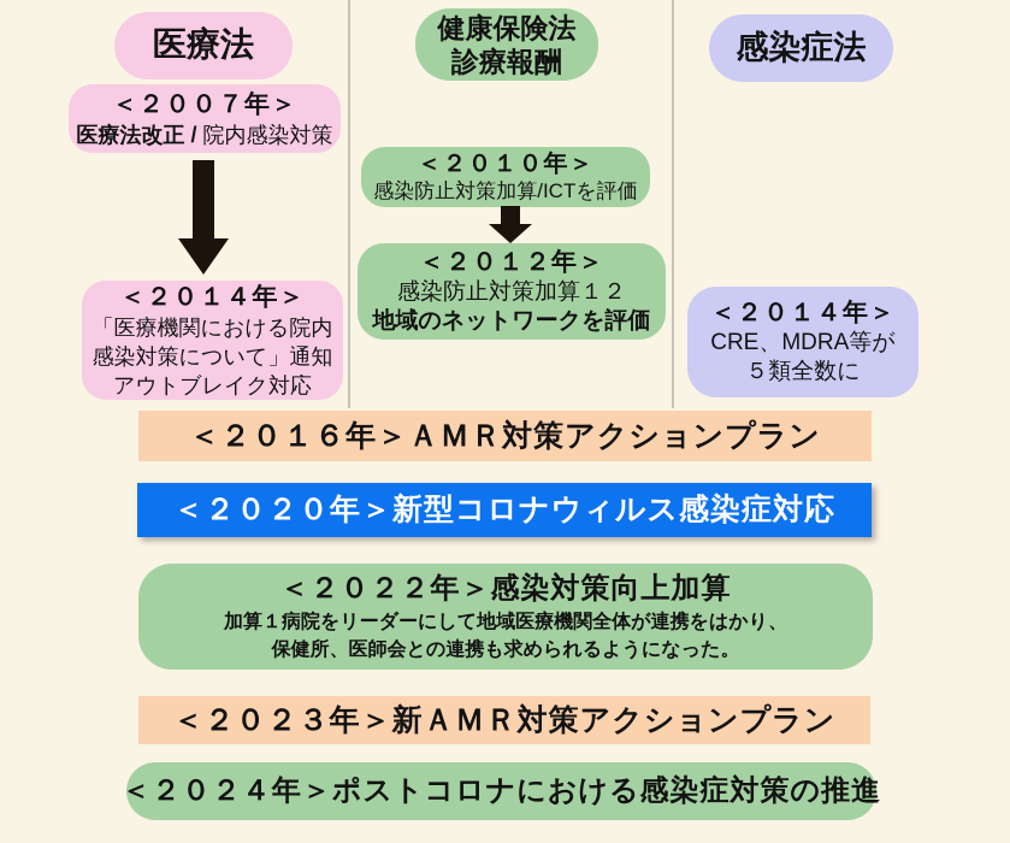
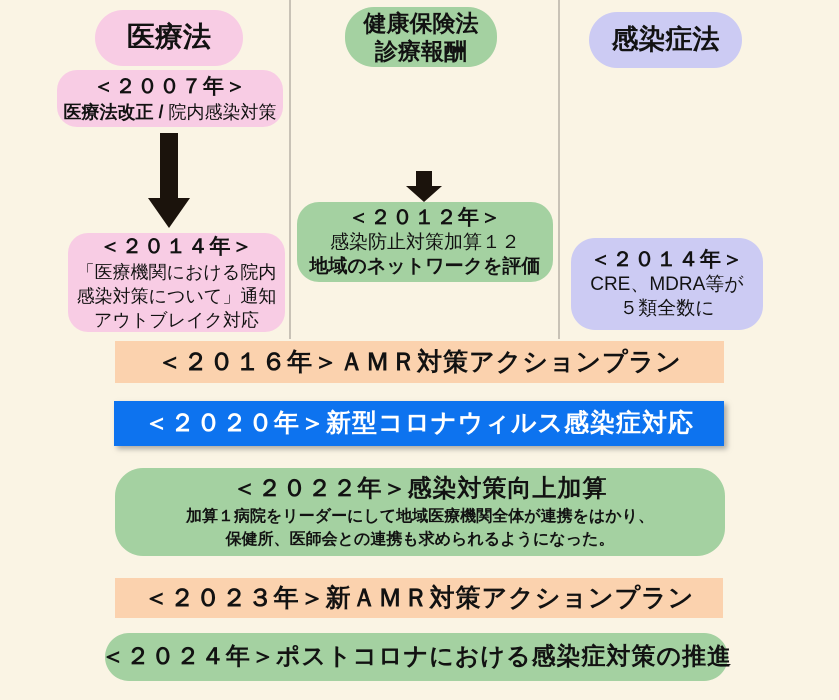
  医療法
  ＜２００７年＞
  医療法改正 / 院内感染対策
  ＜２０１４年＞
  「医療機関における院内
  感染対策について」通知
  アウトブレイク対応
  健康保険法
  診療報酬
- ＜２０１０年＞
- 感染防止対策加算/ICTを評価
  ＜２０１２年＞
  感染防止対策加算１２
  地域のネットワークを評価
  感染症法
  ＜２０１４年＞
  CRE、MDRA等が
  ５類全数に
  ＜２０１６年＞ＡＭＲ対策アクションプラン
  ＜２０２０年＞新型コロナウィルス感染症対応
  ＜２０２２年＞感染対策向上加算
  加算１病院をリーダーにして地域医療機関全体が連携をはかり、
  保健所、医師会との連携も求められるようになった。
  ＜２０２３年＞新ＡＭＲ対策アクションプラン
  ＜２０２４年＞ポストコロナにおける感染症対策の推進
